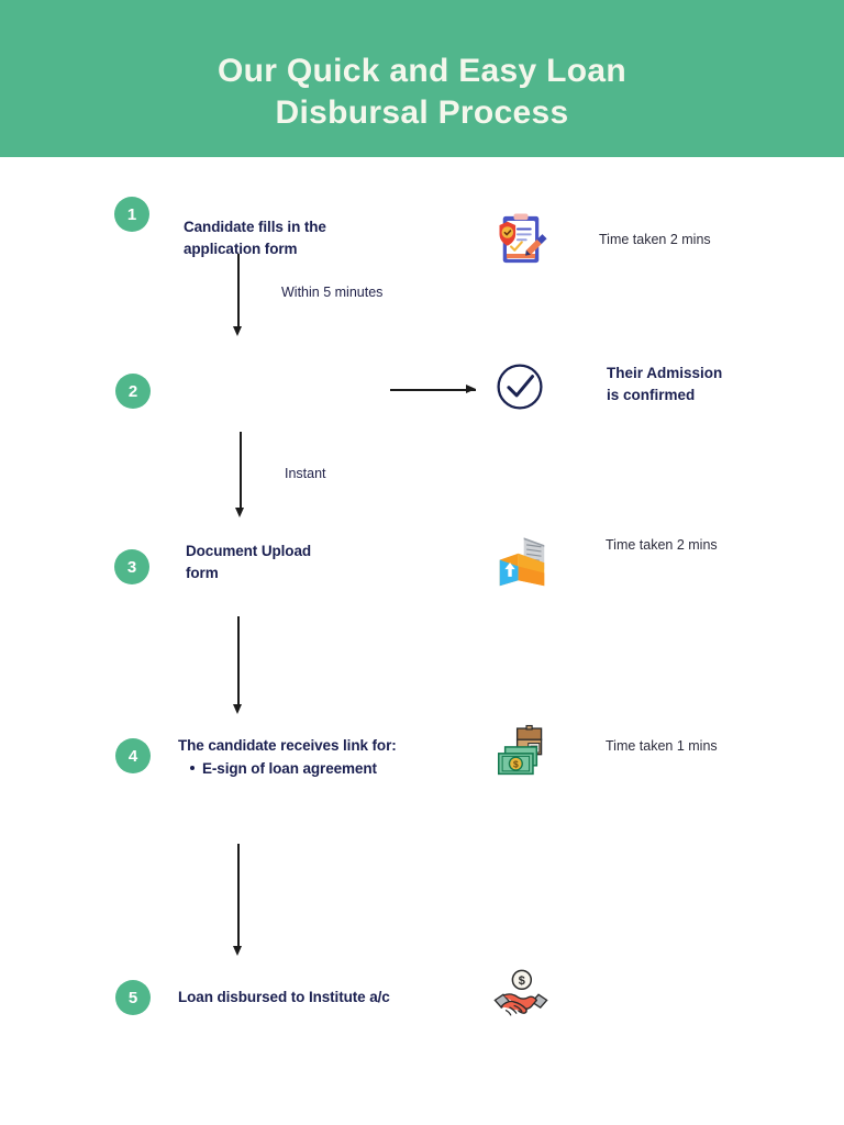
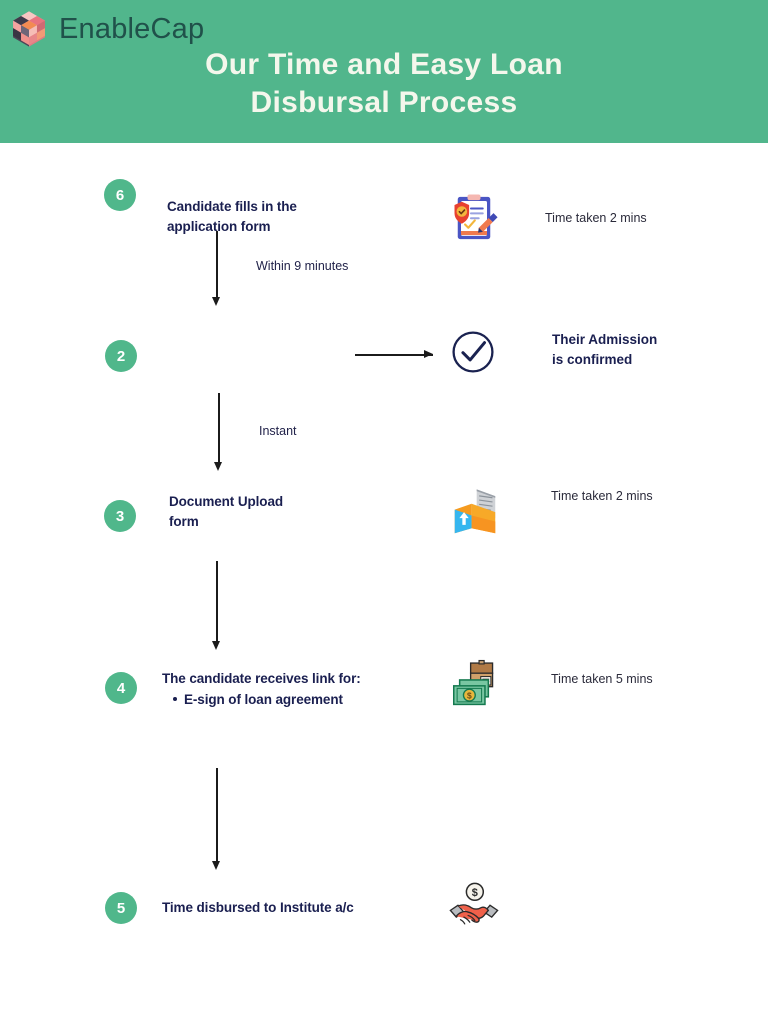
+ EnableCap
- Our Quick and Easy Loan
+ Our Time and Easy Loan
  Disbursal Process
- 1
+ 6
  Candidate fills in the
  application form
  Time taken 2 mins
- Within 5 minutes
+ Within 9 minutes
  2
  Their Admission
  is confirmed
  Instant
  3
  Document Upload
  form
  Time taken 2 mins
  4
  The candidate receives link for:
  E-sign of loan agreement
  $
- Time taken 1 mins
+ Time taken 5 mins
  5
- Loan disbursed to Institute a/c
+ Time disbursed to Institute a/c
  $
